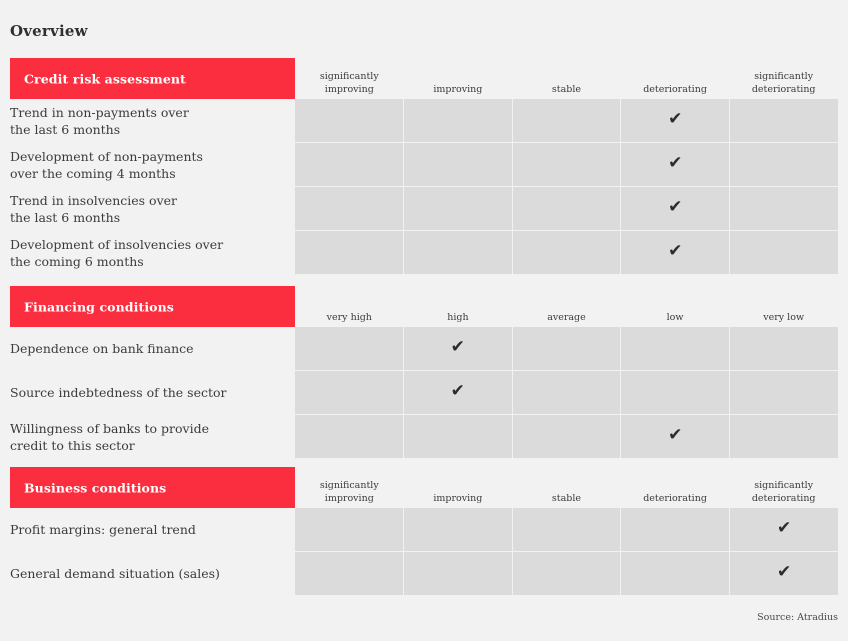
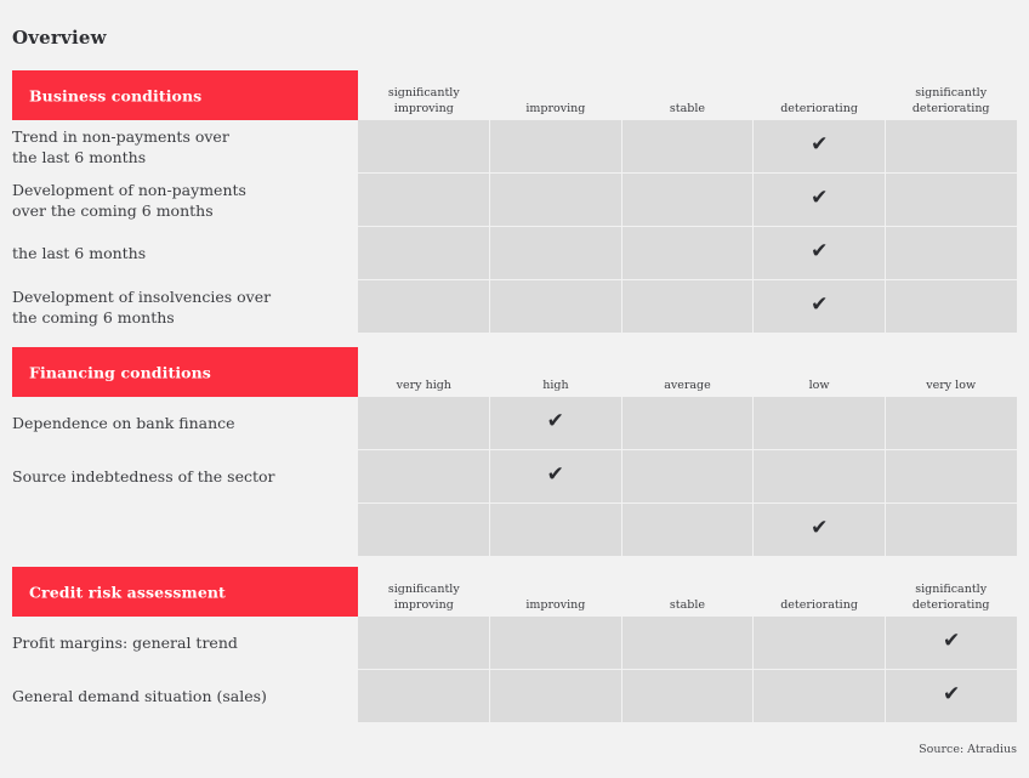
  Overview
- Credit risk assessment
+ Business conditions
  significantly
  improving
  improving
  stable
  deteriorating
  significantly
  deteriorating
  Trend in non-payments over
  the last 6 months
  Development of non-payments
- over the coming 4 months
+ over the coming 6 months
- Trend in insolvencies over
  the last 6 months
  Development of insolvencies over
  the coming 6 months
  ✔
  ✔
  ✔
  ✔
  Financing conditions
  very high
  high
  average
  low
  very low
  Dependence on bank finance
  Source indebtedness of the sector
- Willingness of banks to provide
- credit to this sector
  ✔
  ✔
  ✔
- Business conditions
+ Credit risk assessment
  significantly
  improving
  improving
  stable
  deteriorating
  significantly
  deteriorating
  Profit margins: general trend
  General demand situation (sales)
  ✔
  ✔
  Source: Atradius
